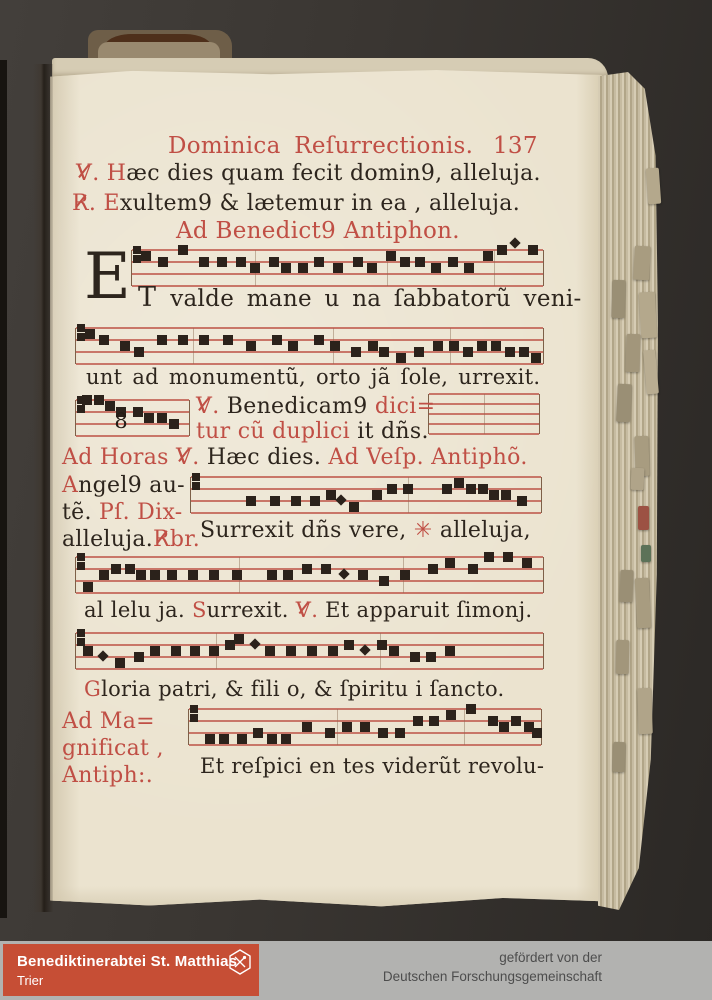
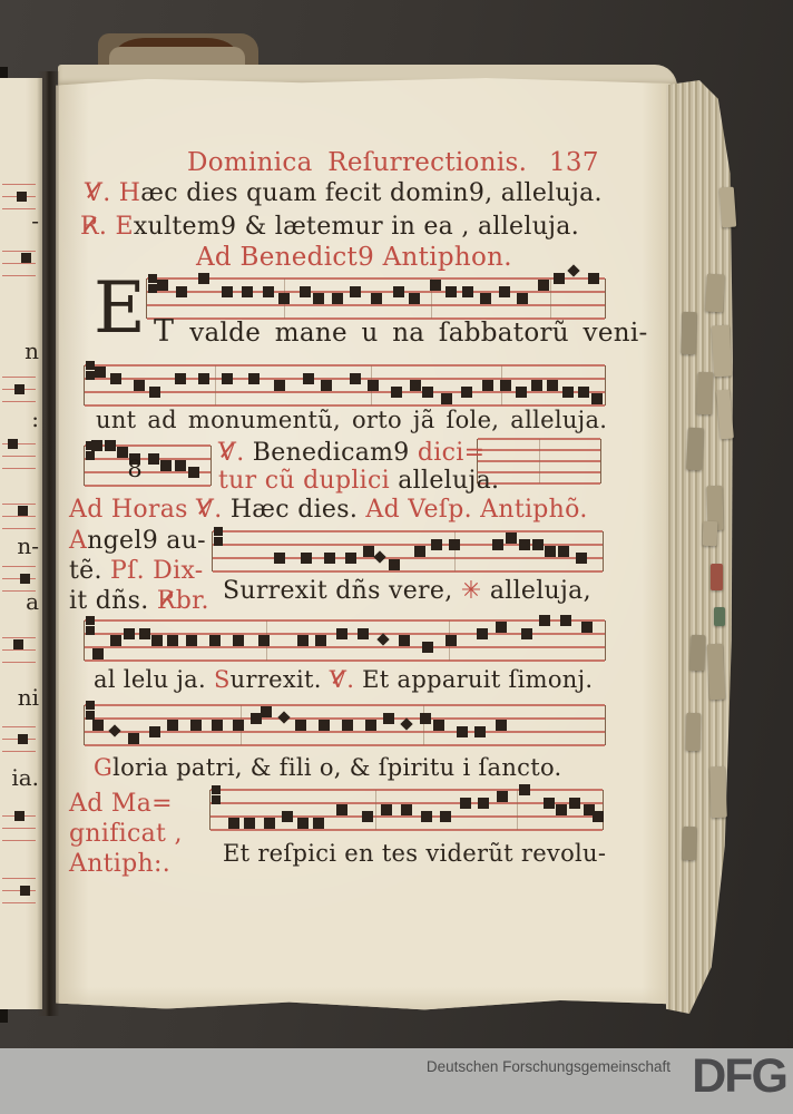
+ -
+ n
+ :
+ n-
+ a
+ ni
+ ia.
  8
  Dominica Reſurrectionis.
  137
  V. Hæc dies quam fecit domin9, alleluja.
  R. Exultem9 & lætemur in ea , alleluja.
  Ad Benedict9 Antiphon.
  E
  T valde mane u na ſabbatorũ veni-
- unt ad monumentũ, orto jã ſole, urrexit.
+ unt ad monumentũ, orto jã ſole, alleluja.
  V. Benedicam9 dici=
- tur cũ duplici it dñs.
+ tur cũ duplici alleluja.
  Ad Horas V. Hæc dies. Ad Veſp. Antiphõ.
  Angel9 au-
  tẽ. Pſ. Dix-
- alleluja.Rbr.
+ it dñs. Rbr.
  Surrexit dñs vere, ✳ alleluja,
  al lelu ja. Surrexit. V. Et apparuit ſimonj.
  Gloria patri, & fili o, & ſpiritu i ſancto.
  Ad Ma=
  gnificat ,
  Antiph:.
  Et reſpici en tes viderũt revolu-
- Benediktinerabtei St. Matthias
- Trier
- gefördert von der
  Deutschen Forschungsgemeinschaft
+ DFG
